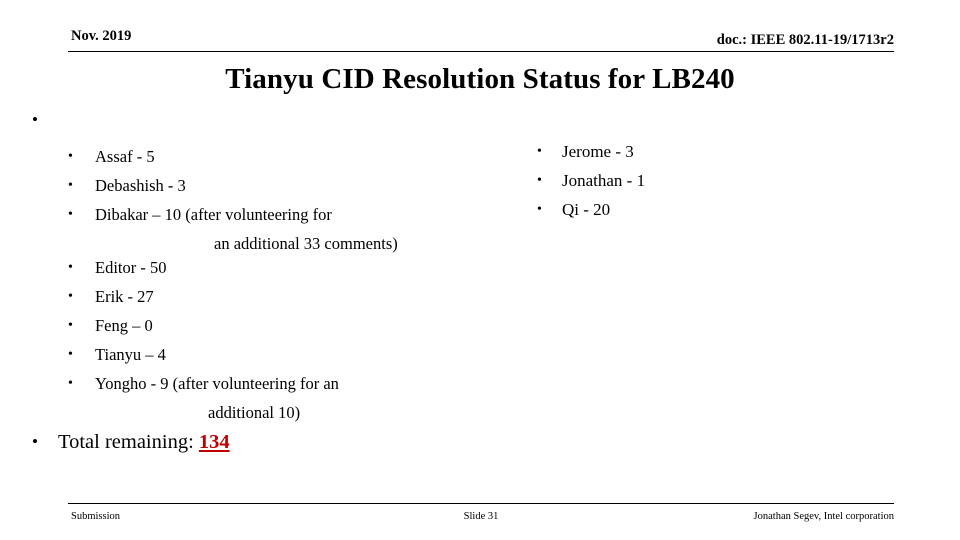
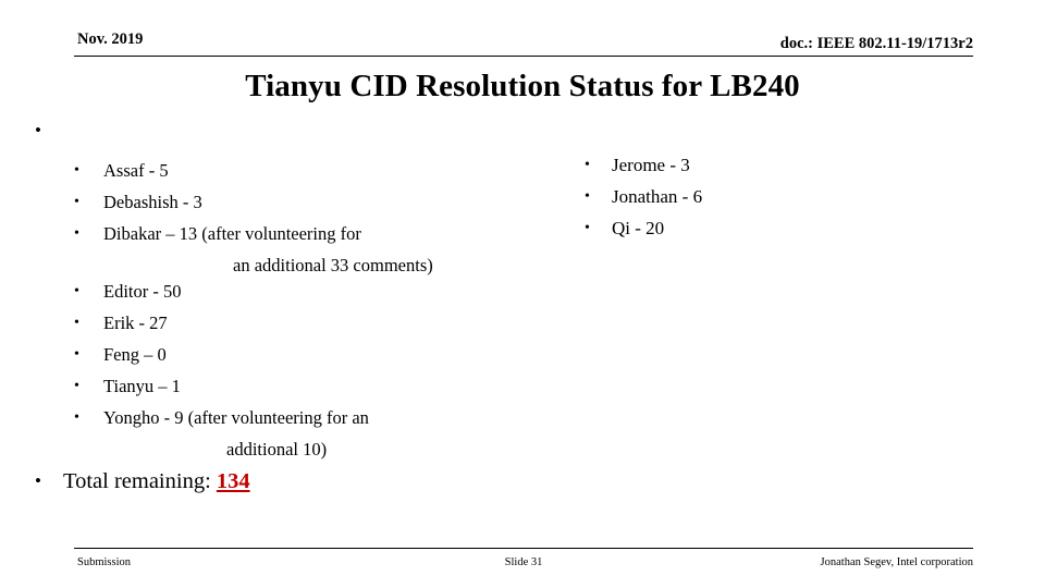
  Nov. 2019
  doc.: IEEE 802.11-19/1713r2
  Tianyu CID Resolution Status for LB240
  •
  •
  Assaf - 5
  •
  Debashish - 3
  •
- Dibakar – 10 (after volunteering for
+ Dibakar – 13 (after volunteering for
  an additional 33 comments)
  •
  Editor - 50
  •
  Erik - 27
  •
  Feng – 0
  •
- Tianyu – 4
+ Tianyu – 1
  •
  Yongho - 9 (after volunteering for an
  additional 10)
  •
  Jerome - 3
  •
- Jonathan - 1
+ Jonathan - 6
  •
  Qi - 20
  •
  Total remaining: 134
  Submission
  Slide 31
  Jonathan Segev, Intel corporation
